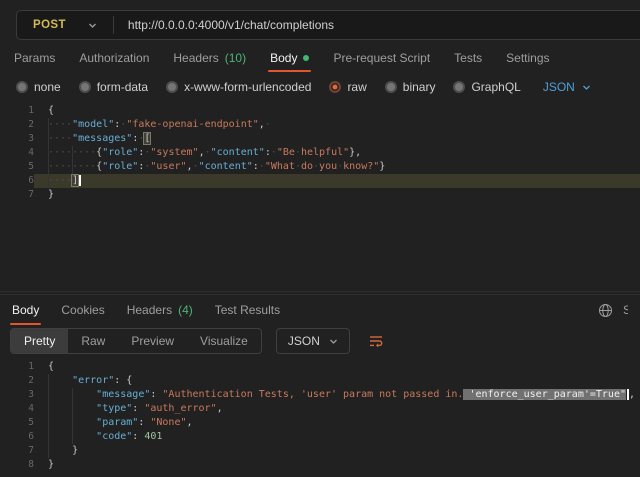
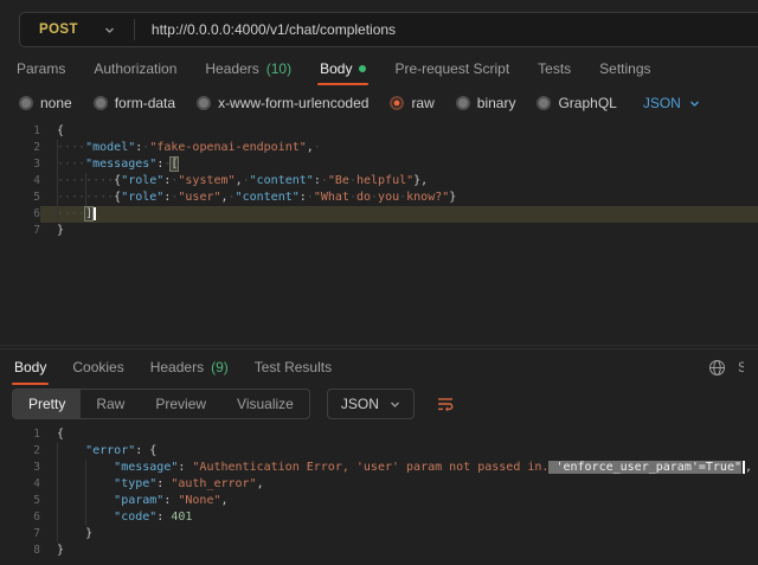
  POST
  http://0.0.0.0:4000/v1/chat/completions
  Params
  Authorization
  Headers
  (10)
  Body
  Pre-request Script
  Tests
  Settings
  none
  form-data
  x-www-form-urlencoded
  raw
  binary
  GraphQL
  JSON
  1
  {
  2
  ····"model":·"fake-openai-endpoint",·
  3
  ····"messages":·[
  4
  ········{"role":·"system",·"content":·"Be·helpful"},
  5
  ········{"role":·"user",·"content":·"What·do·you·know?"}
  6
  ····]
  7
  }
  Body
  Cookies
  Headers
- (4)
+ (9)
  Test Results
  S
  Pretty
  Raw
  Preview
  Visualize
  JSON
  1
  {
  2
  "error": {
  3
- "message": "Authentication Tests, 'user' param not passed in. 'enforce_user_param'=True" ,
+ "message": "Authentication Error, 'user' param not passed in. 'enforce_user_param'=True" ,
  4
  "type": "auth_error",
  5
  "param": "None",
  6
  "code": 401
  7
  }
  8
  }
